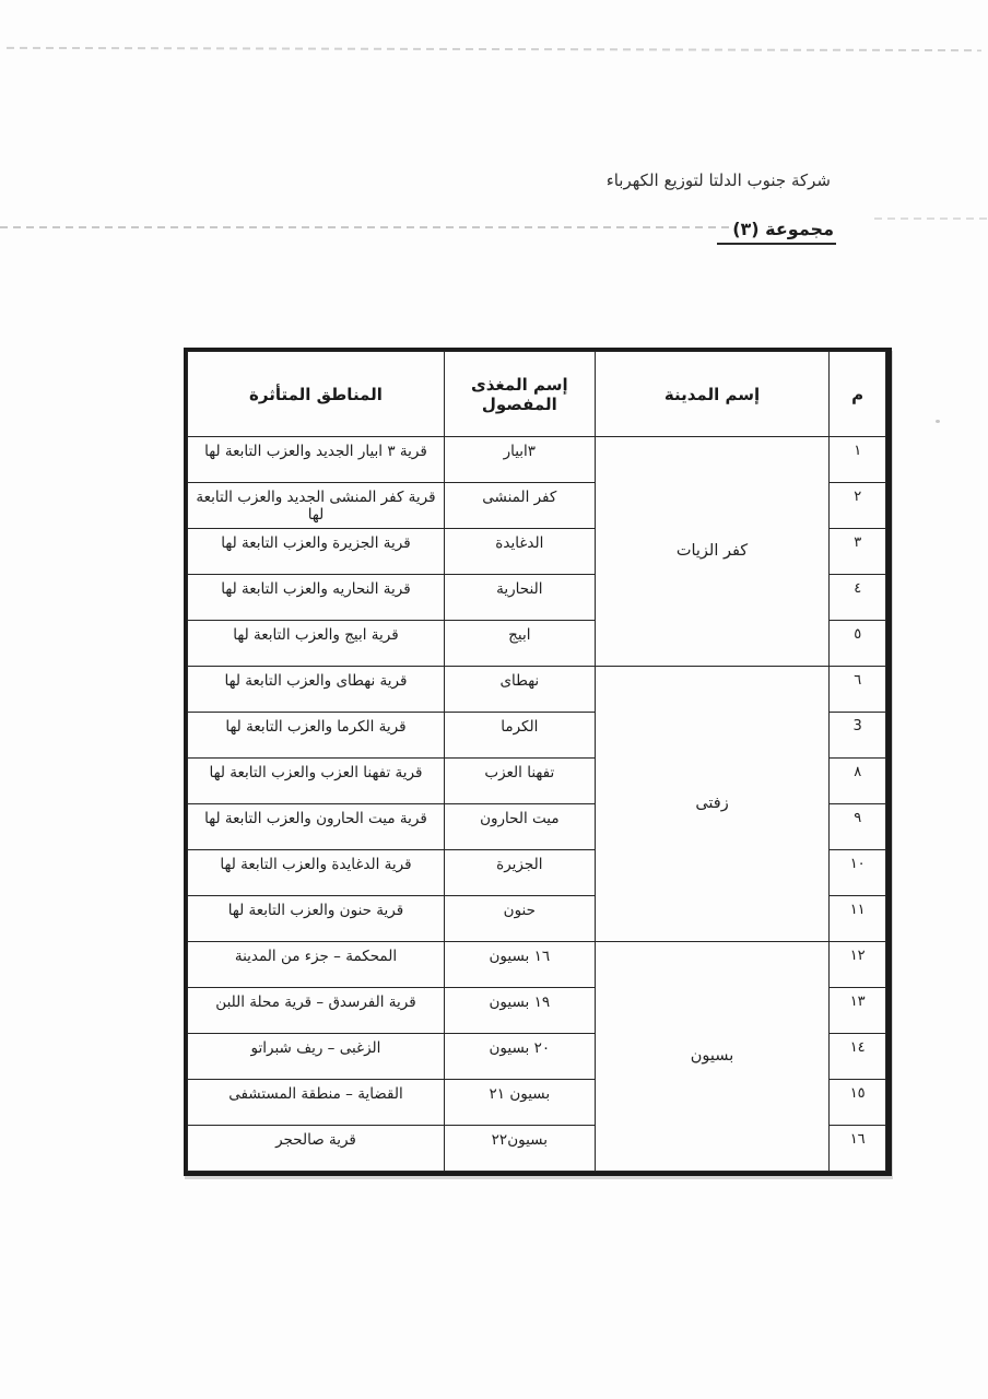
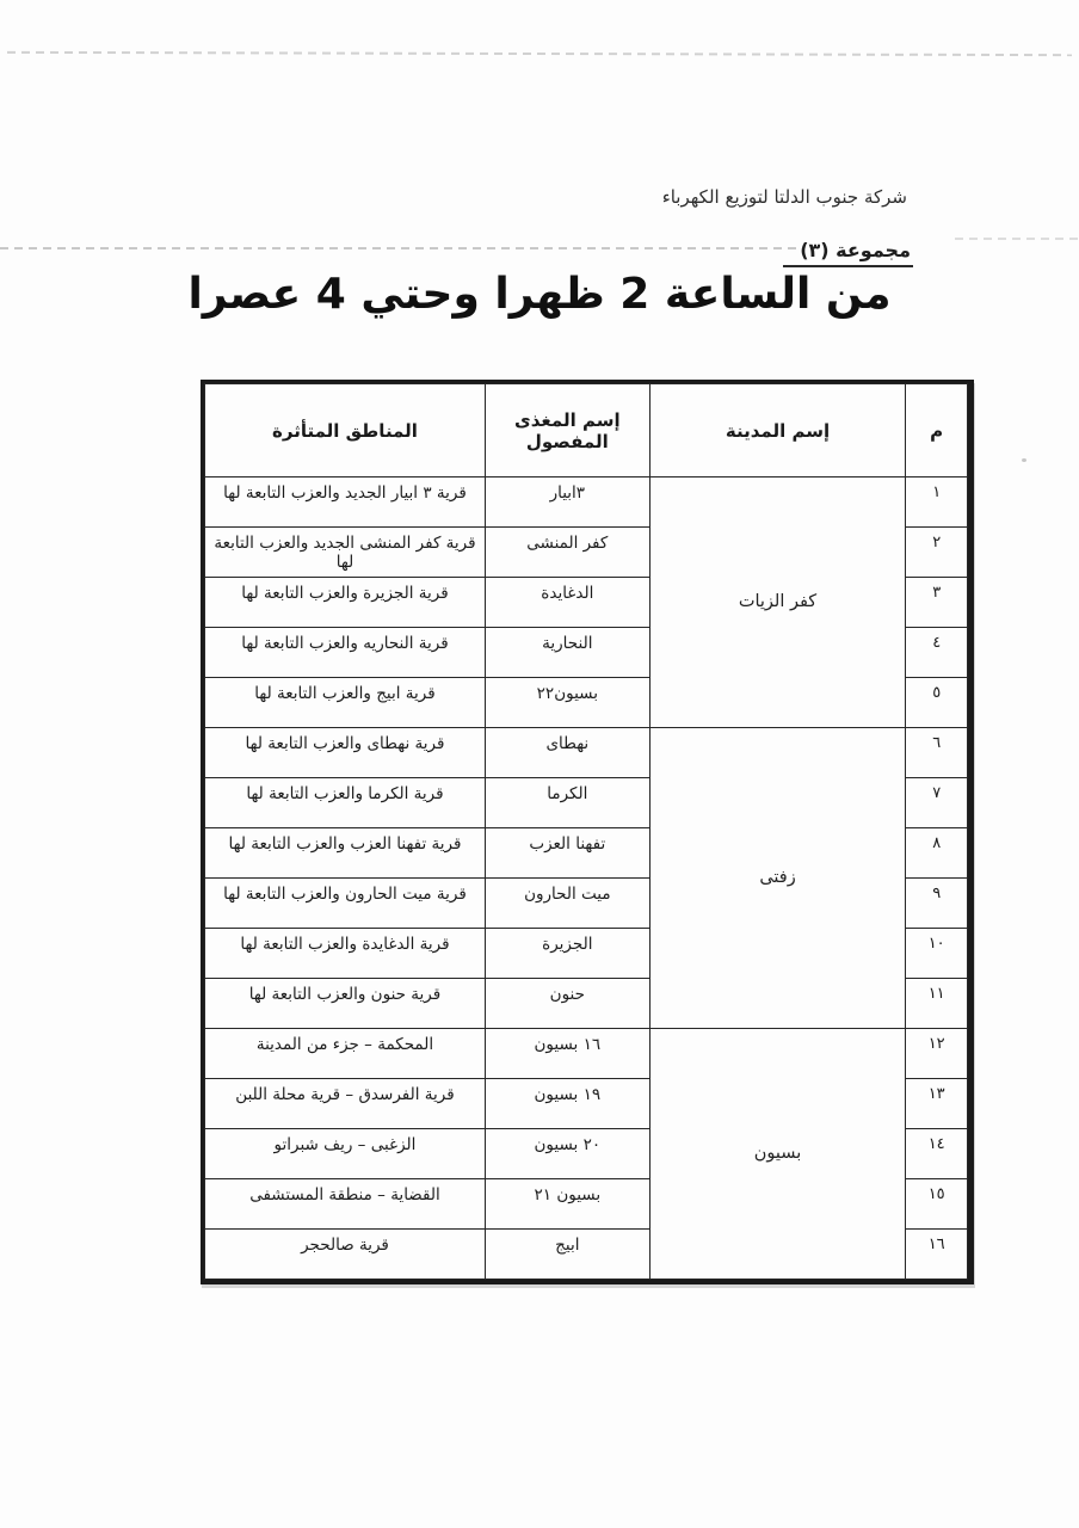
  شركة جنوب الدلتا لتوزيع الكهرباء
  مجموعة (٣)
+ من الساعة 2 ظهرا وحتي 4 عصرا
  م	إسم المدينة	إسم المغذى المفصول	المناطق المتأثرة
  ١	كفر الزيات	٣ابيار	قرية ٣ ابيار الجديد والعزب التابعة لها
  ٢	كفر المنشى	قرية كفر المنشى الجديد والعزب التابعة لها
  ٣	الدغايدة	قرية الجزيرة والعزب التابعة لها
  ٤	النحارية	قرية النحاريه والعزب التابعة لها
- ٥	ابيج	قرية ابيج والعزب التابعة لها
+ ٥	بسيون٢٢	قرية ابيج والعزب التابعة لها
  ٦	زفتى	نهطاى	قرية نهطاى والعزب التابعة لها
- 3	الكرما	قرية الكرما والعزب التابعة لها
+ ٧	الكرما	قرية الكرما والعزب التابعة لها
  ٨	تفهنا العزب	قرية تفهنا العزب والعزب التابعة لها
  ٩	ميت الحارون	قرية ميت الحارون والعزب التابعة لها
  ١٠	الجزيرة	قرية الدغايدة والعزب التابعة لها
  ١١	حنون	قرية حنون والعزب التابعة لها
  ١٢	بسيون	١٦ بسيون	المحكمة – جزء من المدينة
  ١٣	١٩ بسيون	قرية الفرسدق – قرية محلة اللبن
  ١٤	٢٠ بسيون	الزغبى – ريف شبراتو
  ١٥	بسيون ٢١	القضاية – منطقة المستشفى
- ١٦	بسيون٢٢	قرية صالحجر
+ ١٦	ابيج	قرية صالحجر
